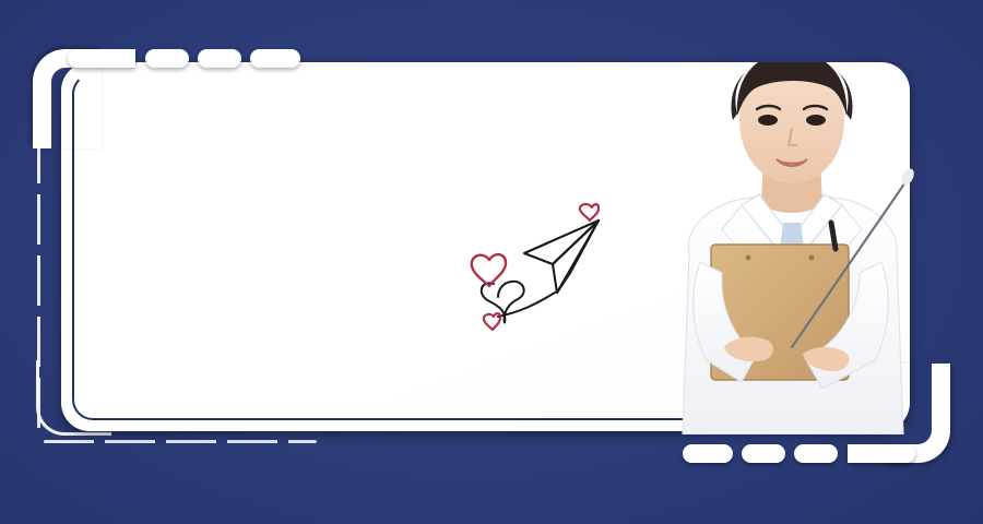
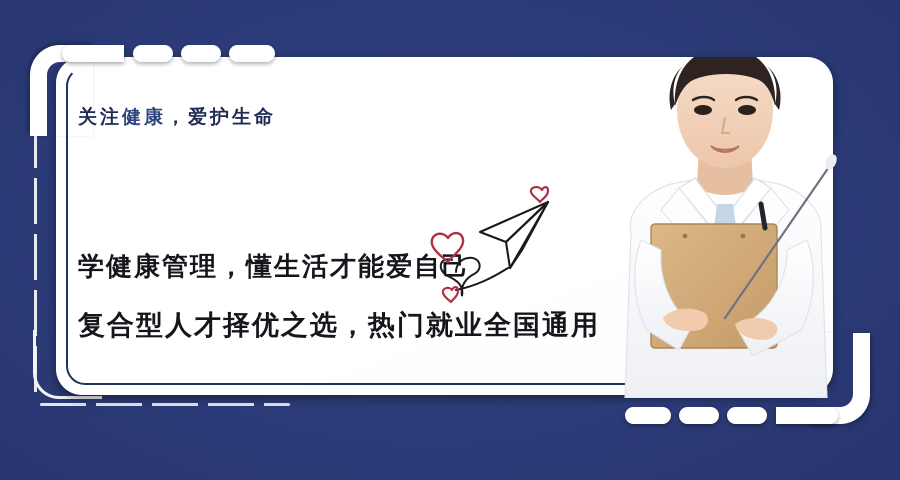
+ 关注健康，爱护生命
+ 学健康管理，懂生活才能爱自己
+ 复合型人才择优之选，热门就业全国通用
